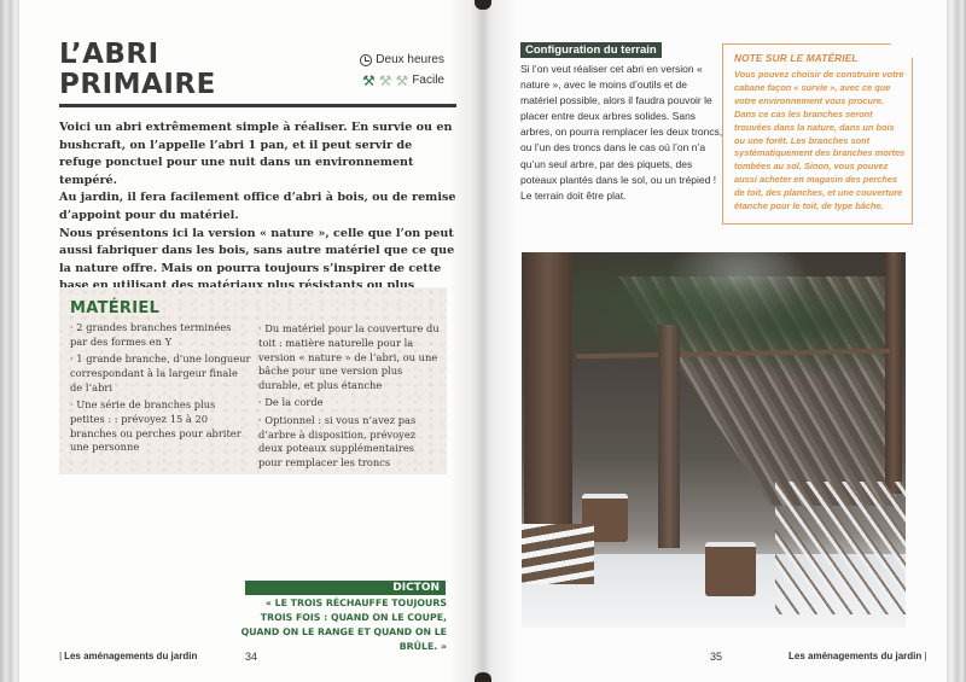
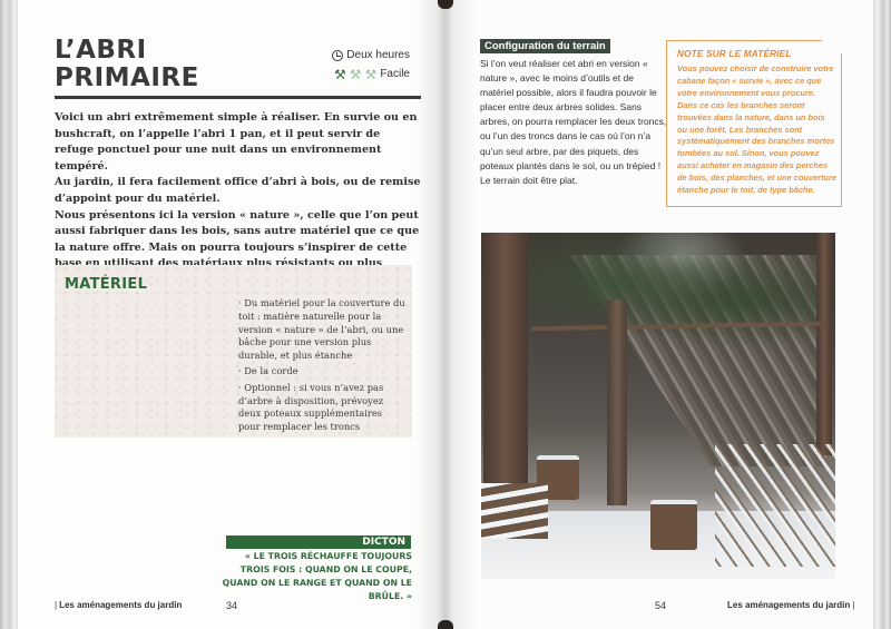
  L’ABRI
  PRIMAIRE
  Deux heures
  ⚒
  ⚒
  ⚒
  Facile
  Voici un abri extrêmement simple à réaliser. En survie ou en bushcraft, on l’appelle l’abri 1 pan, et il peut servir de refuge ponctuel pour une nuit dans un environnement tempéré.
  Au jardin, il fera facilement office d’abri à bois, ou de remise d’appoint pour du matériel.
  Nous présentons ici la version « nature », celle que l’on peut aussi fabriquer dans les bois, sans autre matériel que ce que la nature offre. Mais on pourra toujours s’inspirer de cette base en utilisant des matériaux plus résistants ou plus
  MATÉRIEL
- 2 grandes branches terminées par des formes en Y
- 1 grande branche, d’une longueur correspondant à la largeur finale de l’abri
- Une série de branches plus petites : : prévoyez 15 à 20 branches ou perches pour abriter une personne
  Du matériel pour la couverture du toit : matière naturelle pour la version « nature » de l’abri, ou une bâche pour une version plus durable, et plus étanche
  De la corde
  Optionnel : si vous n’avez pas d’arbre à disposition, prévoyez deux poteaux supplémentaires pour remplacer les troncs
  DICTON
  « LE TROIS RÉCHAUFFE TOUJOURS TROIS FOIS : QUAND ON LE COUPE, QUAND ON LE RANGE ET QUAND ON LE BRÛLE. »
  Les aménagements du jardin
  34
  Configuration du terrain
  Si l’on veut réaliser cet abri en version « nature », avec le moins d’outils et de matériel possible, alors il faudra pouvoir le placer entre deux arbres solides. Sans arbres, on pourra remplacer les deux troncs, ou l’un des troncs dans le cas où l’on n’a qu’un seul arbre, par des piquets, des poteaux plantés dans le sol, ou un trépied ! Le terrain doit être plat.
  NOTE SUR LE MATÉRIEL
- Vous pouvez choisir de construire votre cabane façon « survie », avec ce que votre environnement vous procure. Dans ce cas les branches seront trouvées dans la nature, dans un bois ou une forêt. Les branches sont systématiquement des branches mortes tombées au sol. Sinon, vous pouvez aussi acheter en magasin des perches de toit, des planches, et une couverture étanche pour le toit, de type bâche.
+ Vous pouvez choisir de construire votre cabane façon « survie », avec ce que votre environnement vous procure. Dans ce cas les branches seront trouvées dans la nature, dans un bois ou une forêt. Les branches sont systématiquement des branches mortes tombées au sol. Sinon, vous pouvez aussi acheter en magasin des perches de bois, des planches, et une couverture étanche pour le toit, de type bâche.
- 35
+ 54
  Les aménagements du jardin
